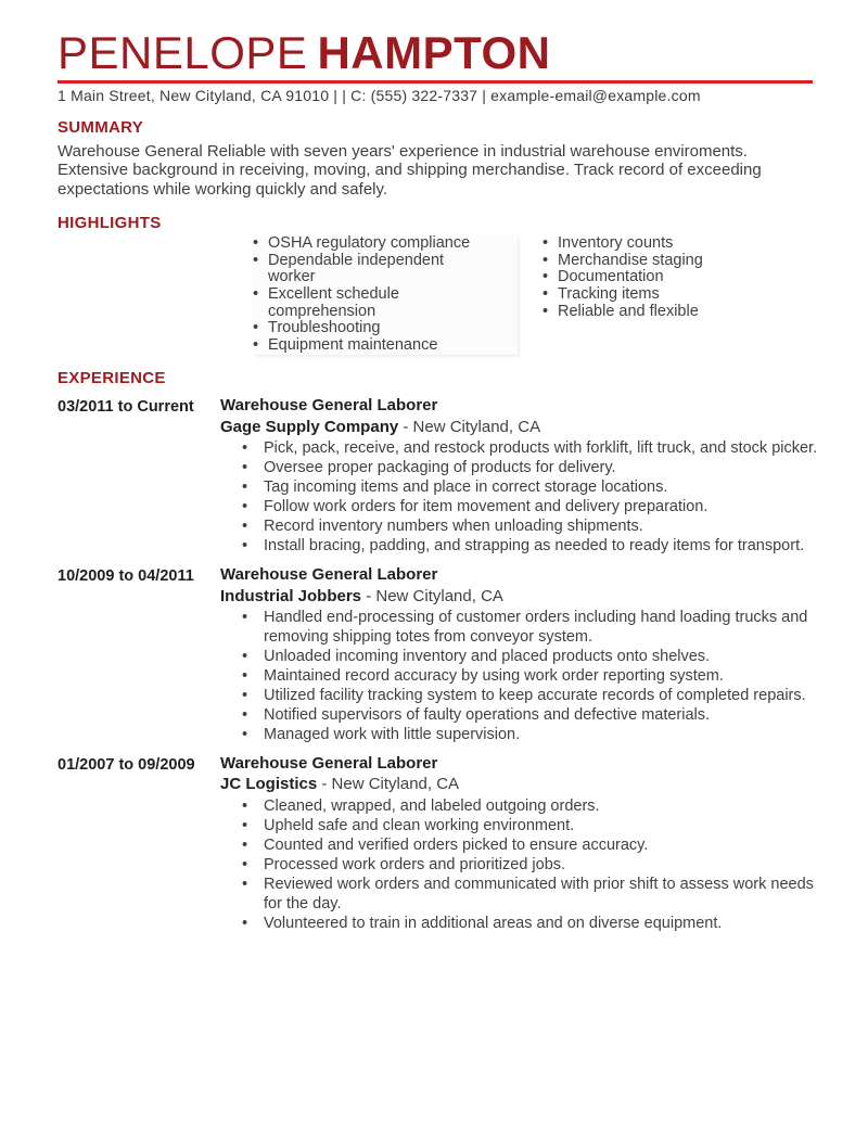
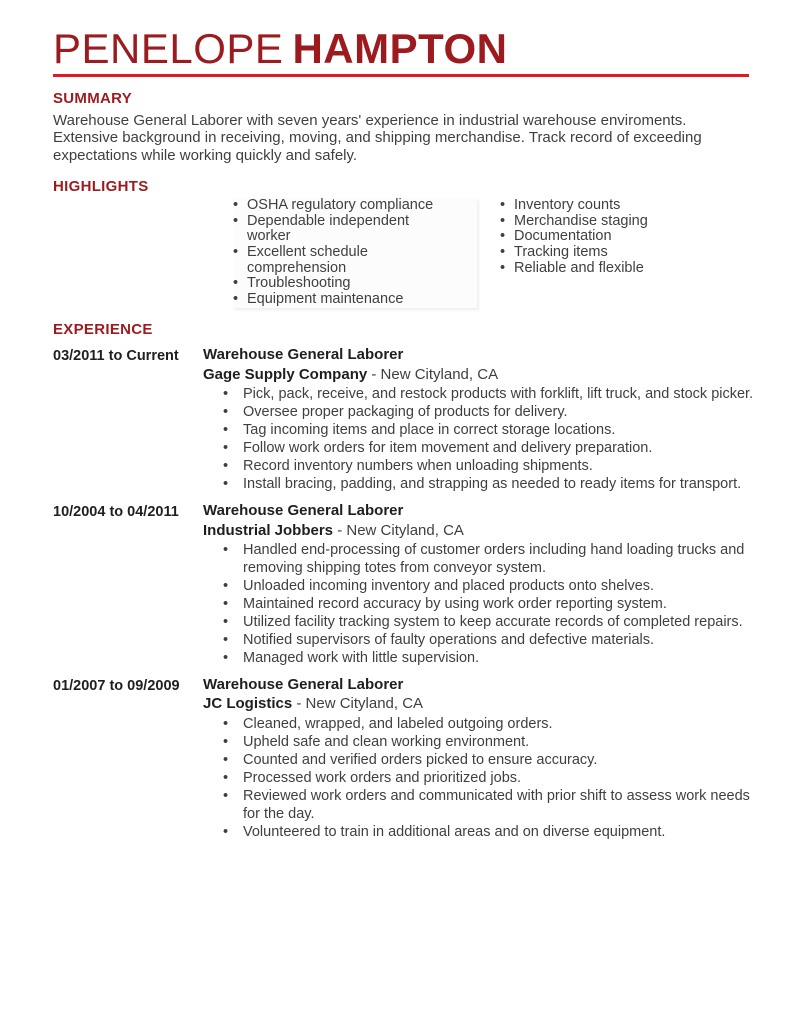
  PENELOPE HAMPTON
- 1 Main Street, New Cityland, CA 91010 | | C: (555) 322-7337 | example-email@example.com
  SUMMARY
- Warehouse General Reliable with seven years' experience in industrial warehouse enviroments. Extensive background in receiving, moving, and shipping merchandise. Track record of exceeding expectations while working quickly and safely.
+ Warehouse General Laborer with seven years' experience in industrial warehouse enviroments. Extensive background in receiving, moving, and shipping merchandise. Track record of exceeding expectations while working quickly and safely.
  HIGHLIGHTS
  •
  OSHA regulatory compliance
  •
  Dependable independent worker
  •
  Excellent schedule comprehension
  •
  Troubleshooting
  •
  Equipment maintenance
  •
  Inventory counts
  •
  Merchandise staging
  •
  Documentation
  •
  Tracking items
  •
  Reliable and flexible
  EXPERIENCE
  03/2011 to Current
  Warehouse General Laborer
  Gage Supply Company - New Cityland, CA
  •
  Pick, pack, receive, and restock products with forklift, lift truck, and stock picker.
  •
  Oversee proper packaging of products for delivery.
  •
  Tag incoming items and place in correct storage locations.
  •
  Follow work orders for item movement and delivery preparation.
  •
  Record inventory numbers when unloading shipments.
  •
  Install bracing, padding, and strapping as needed to ready items for transport.
- 10/2009 to 04/2011
+ 10/2004 to 04/2011
  Warehouse General Laborer
  Industrial Jobbers - New Cityland, CA
  •
  Handled end-processing of customer orders including hand loading trucks and removing shipping totes from conveyor system.
  •
  Unloaded incoming inventory and placed products onto shelves.
  •
  Maintained record accuracy by using work order reporting system.
  •
  Utilized facility tracking system to keep accurate records of completed repairs.
  •
  Notified supervisors of faulty operations and defective materials.
  •
  Managed work with little supervision.
  01/2007 to 09/2009
  Warehouse General Laborer
  JC Logistics - New Cityland, CA
  •
  Cleaned, wrapped, and labeled outgoing orders.
  •
  Upheld safe and clean working environment.
  •
  Counted and verified orders picked to ensure accuracy.
  •
  Processed work orders and prioritized jobs.
  •
  Reviewed work orders and communicated with prior shift to assess work needs for the day.
  •
  Volunteered to train in additional areas and on diverse equipment.
